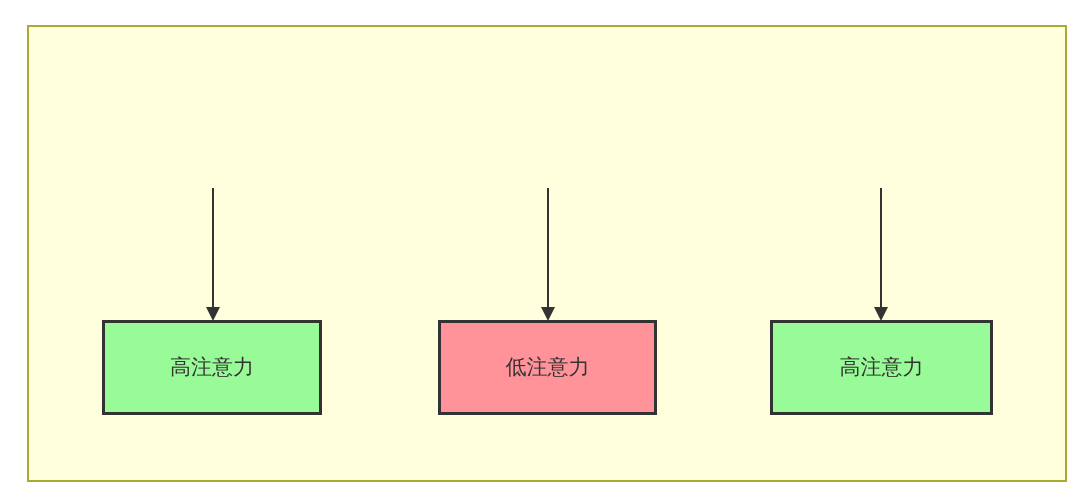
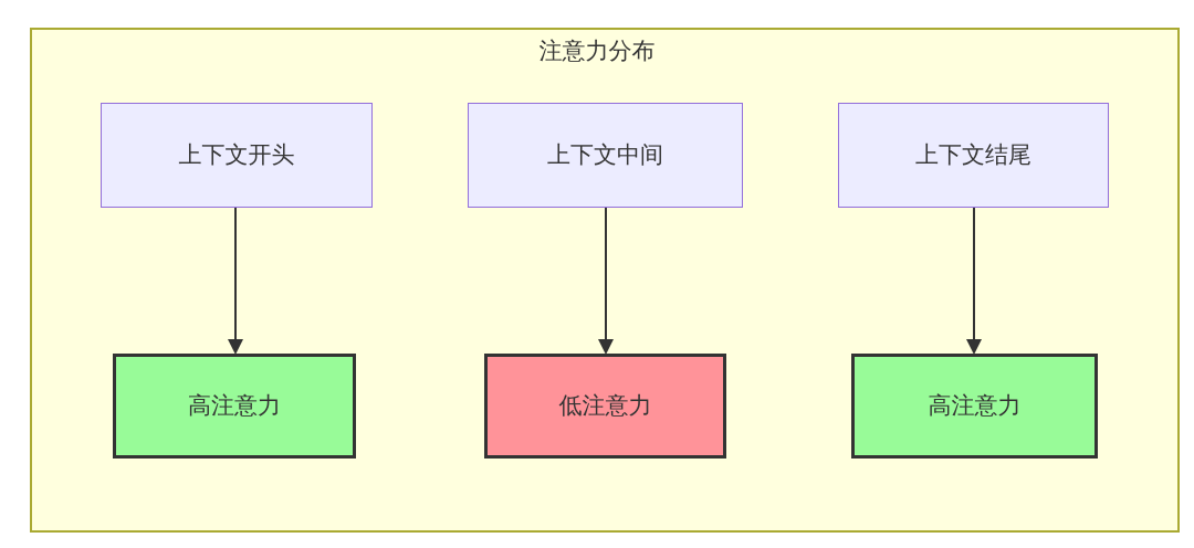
+ 注意力分布
+ 上下文开头
+ 上下文中间
+ 上下文结尾
  高注意力
  低注意力
  高注意力
